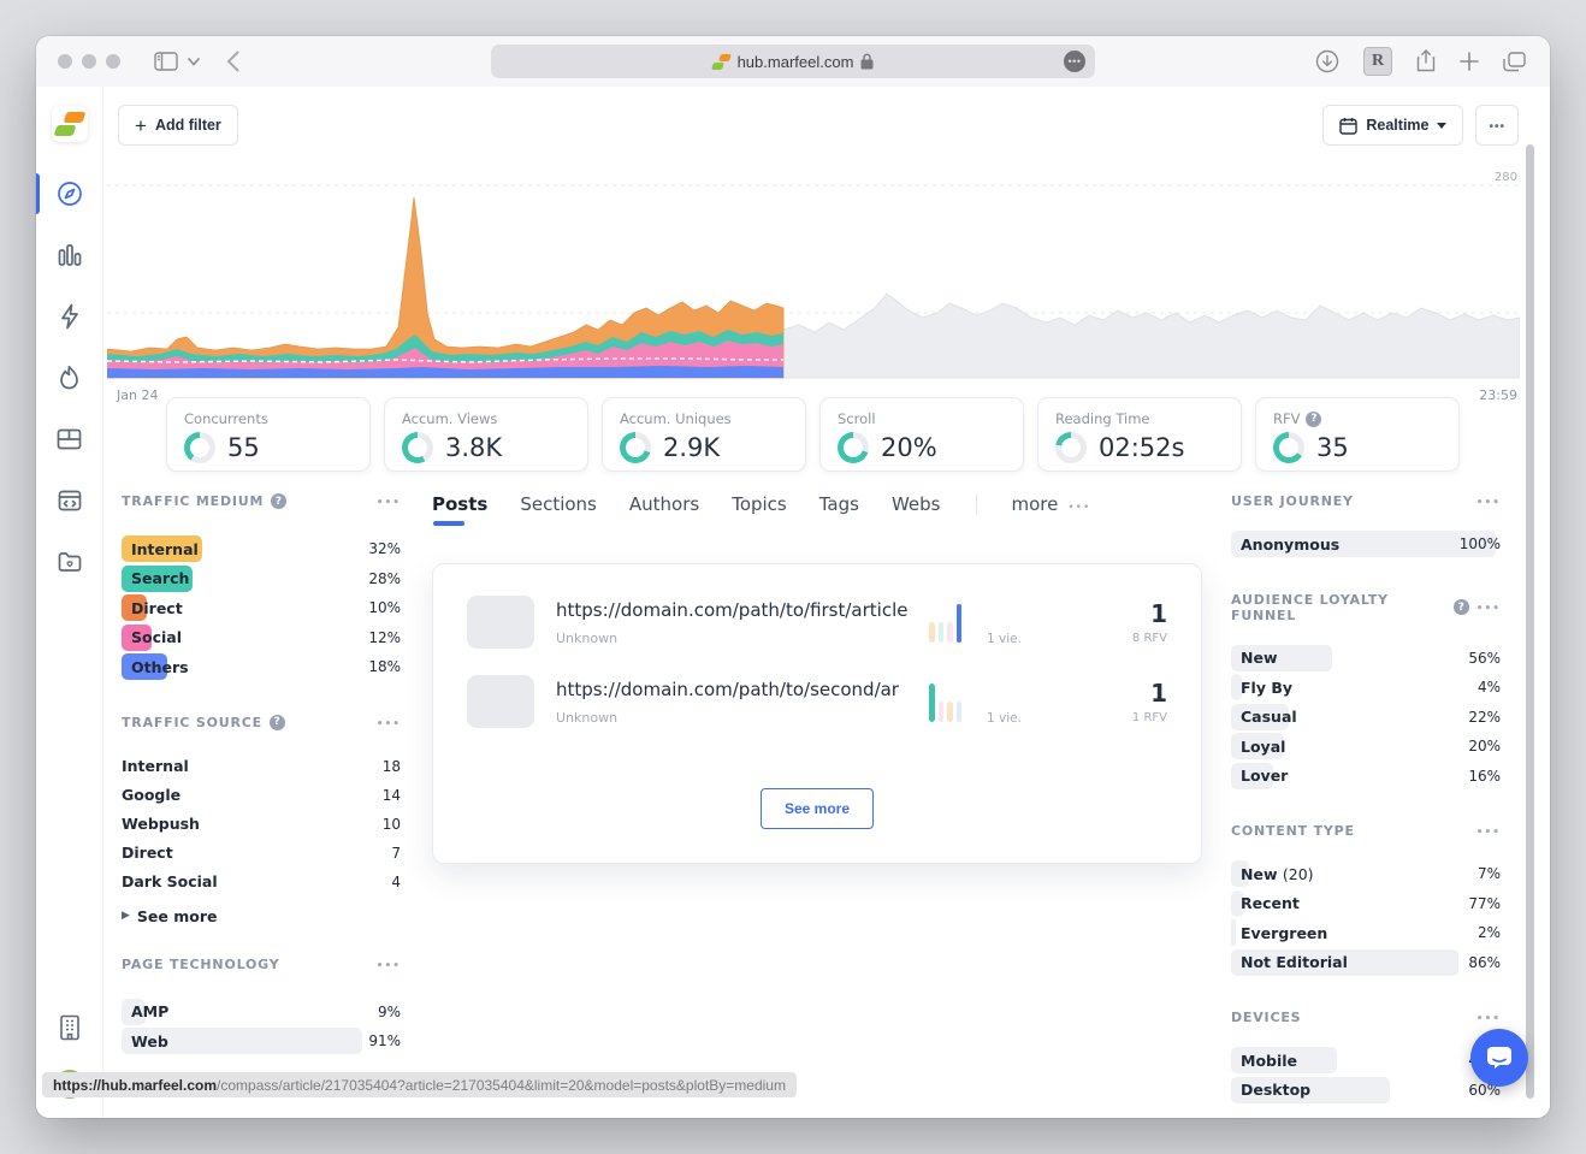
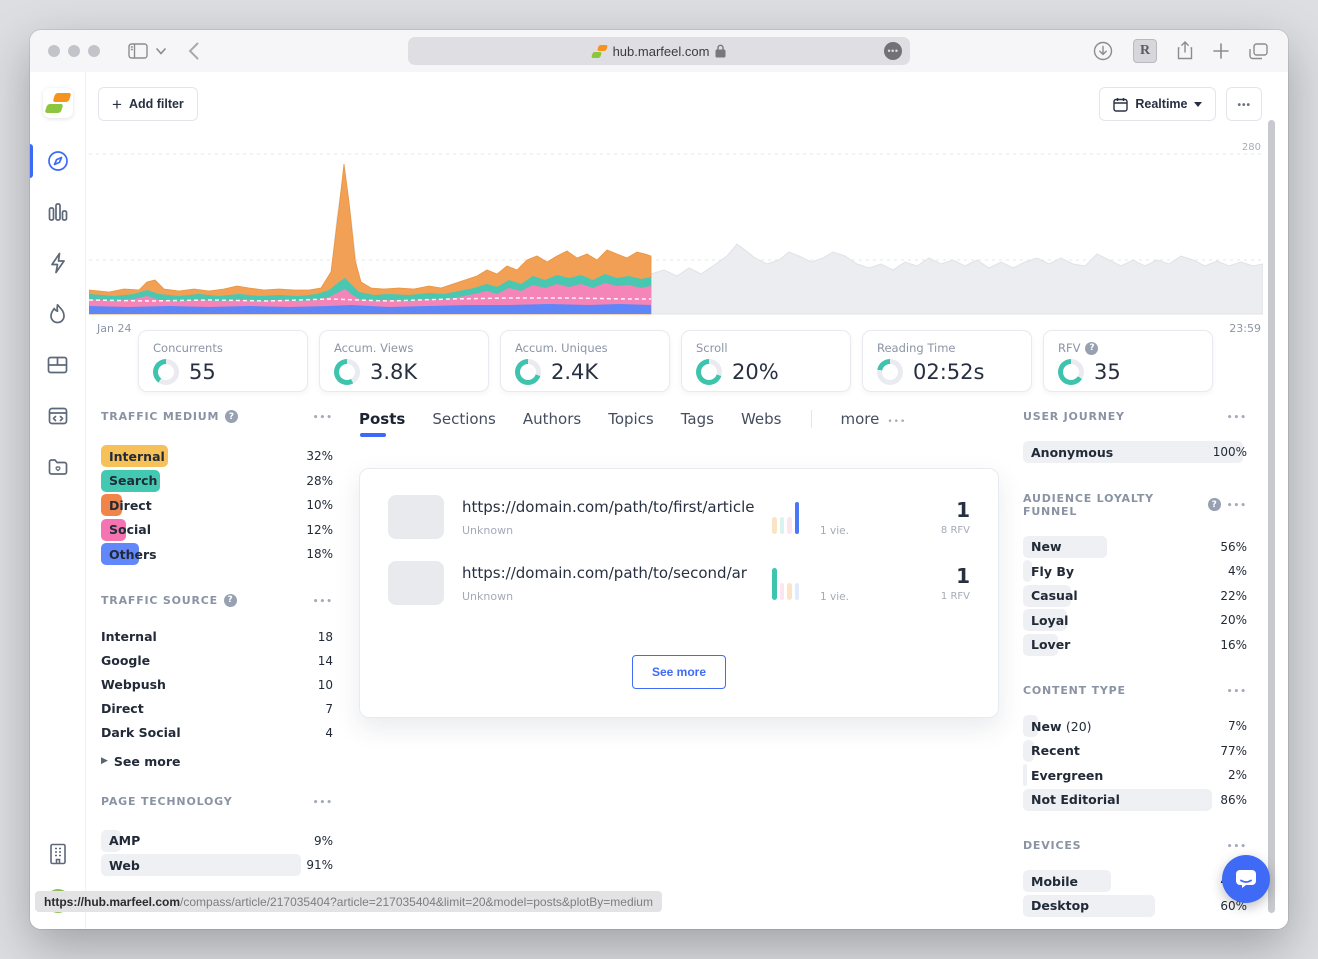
  hub.marfeel.com
  •••
  R
  +
  Add filter
  Realtime
  280
  Jan 24
  23:59
  Concurrents
  55
  Accum. Views
  3.8K
  Accum. Uniques
- 2.9K
+ 2.4K
  Scroll
  20%
  Reading Time
  02:52s
  RFV
  ?
  35
  TRAFFIC MEDIUM
  ?
  Internal
  32%
  Search
  28%
  Direct
  10%
  Social
  12%
  Others
  18%
  TRAFFIC SOURCE
  ?
  Internal
  18
  Google
  14
  Webpush
  10
  Direct
  7
  Dark Social
  4
  ▶
  See more
  PAGE TECHNOLOGY
  AMP
  9%
  Web
  91%
  Posts
  Sections
  Authors
  Topics
  Tags
  Webs
  more
  https://domain.com/path/to/first/article
  Unknown
  1 vie.
  1
  8 RFV
  https://domain.com/path/to/second/ar
  Unknown
  1 vie.
  1
  1 RFV
  See more
  USER JOURNEY
  Anonymous
  100%
  AUDIENCE LOYALTY FUNNEL
  ?
  New
  56%
  Fly By
  4%
  Casual
  22%
  Loyal
  20%
  Lover
  16%
  CONTENT TYPE
  New (20)
  7%
  Recent
  77%
  Evergreen
  2%
  Not Editorial
  86%
  DEVICES
  Mobile
  Desktop
  60%
  https://hub.marfeel.com
  /compass/article/217035404?article=217035404&limit=20&model=posts&plotBy=medium
